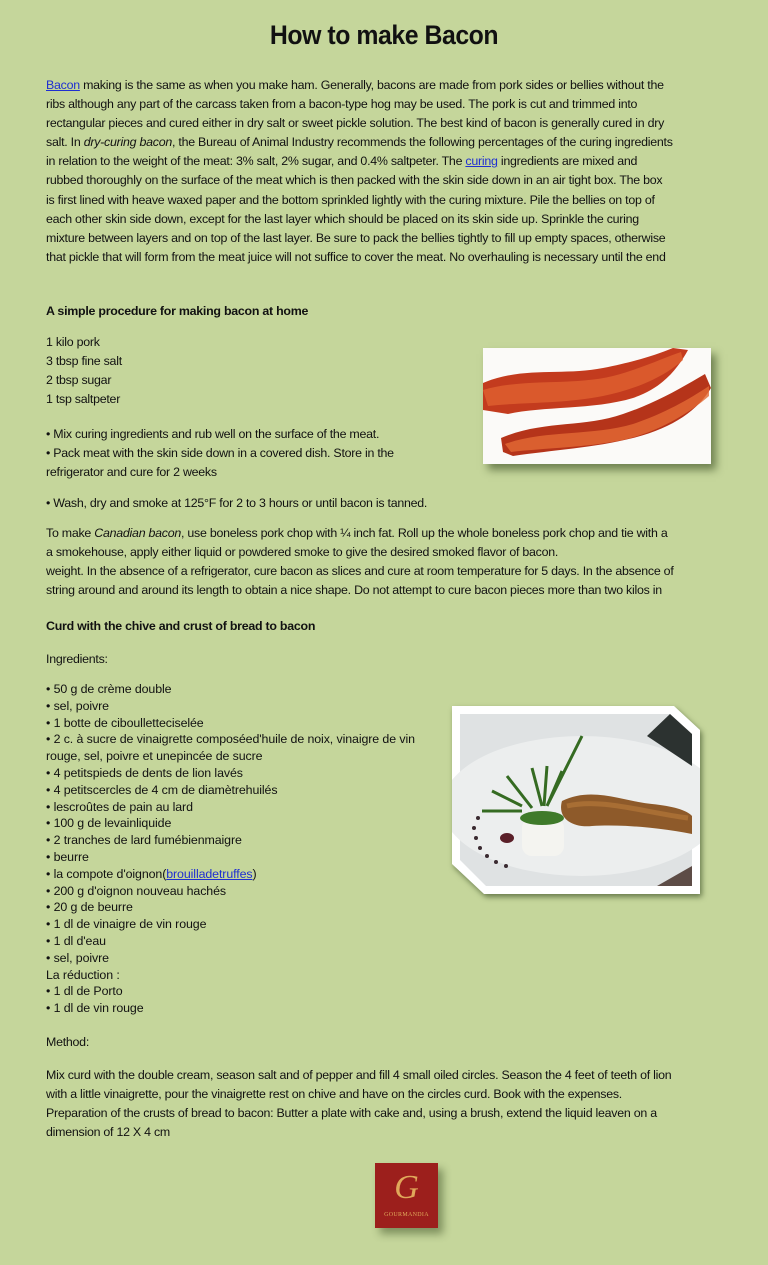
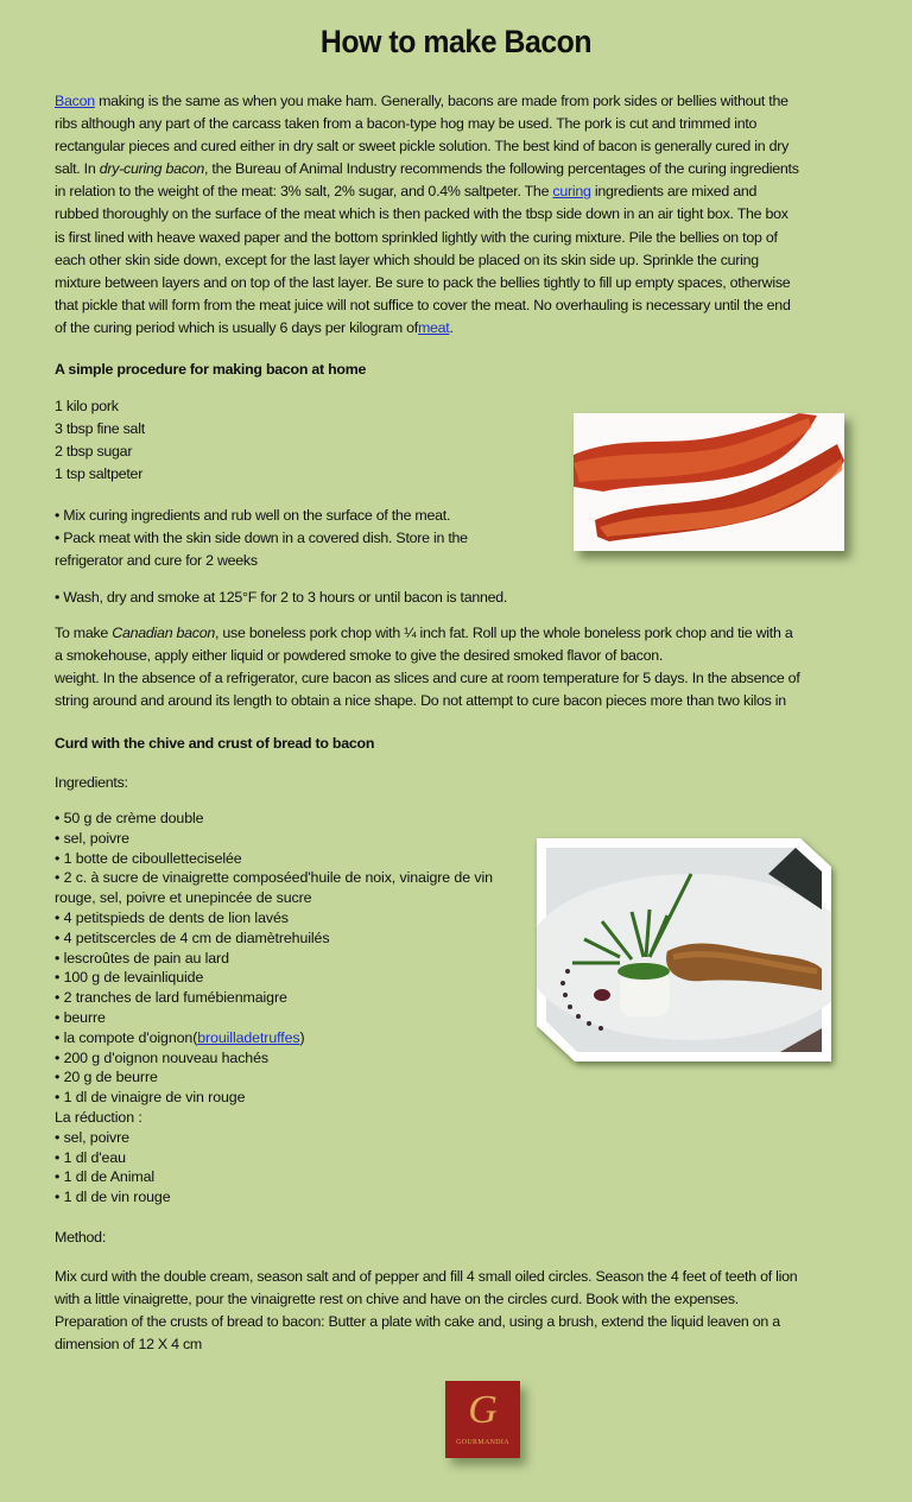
  How to make Bacon
  Bacon making is the same as when you make ham. Generally, bacons are made from pork sides or bellies without the
  ribs although any part of the carcass taken from a bacon-type hog may be used. The pork is cut and trimmed into
  rectangular pieces and cured either in dry salt or sweet pickle solution. The best kind of bacon is generally cured in dry
  salt. In dry-curing bacon, the Bureau of Animal Industry recommends the following percentages of the curing ingredients
  in relation to the weight of the meat: 3% salt, 2% sugar, and 0.4% saltpeter. The curing ingredients are mixed and
- rubbed thoroughly on the surface of the meat which is then packed with the skin side down in an air tight box. The box
+ rubbed thoroughly on the surface of the meat which is then packed with the tbsp side down in an air tight box. The box
  is first lined with heave waxed paper and the bottom sprinkled lightly with the curing mixture. Pile the bellies on top of
  each other skin side down, except for the last layer which should be placed on its skin side up. Sprinkle the curing
  mixture between layers and on top of the last layer. Be sure to pack the bellies tightly to fill up empty spaces, otherwise
  that pickle that will form from the meat juice will not suffice to cover the meat. No overhauling is necessary until the end
+ of the curing period which is usually 6 days per kilogram ofmeat.
  A simple procedure for making bacon at home
  1 kilo pork
  3 tbsp fine salt
  2 tbsp sugar
  1 tsp saltpeter
  • Mix curing ingredients and rub well on the surface of the meat.
  • Pack meat with the skin side down in a covered dish. Store in the
  refrigerator and cure for 2 weeks
  • Wash, dry and smoke at 125°F for 2 to 3 hours or until bacon is tanned.
  To make Canadian bacon, use boneless pork chop with ¼ inch fat. Roll up the whole boneless pork chop and tie with a
  a smokehouse, apply either liquid or powdered smoke to give the desired smoked flavor of bacon.
  weight. In the absence of a refrigerator, cure bacon as slices and cure at room temperature for 5 days. In the absence of
  string around and around its length to obtain a nice shape. Do not attempt to cure bacon pieces more than two kilos in
  Curd with the chive and crust of bread to bacon
  Ingredients:
  • 50 g de crème double
  • sel, poivre
  • 1 botte de ciboulletteciselée
  • 2 c. à sucre de vinaigrette composéed'huile de noix, vinaigre de vin
  rouge, sel, poivre et unepincée de sucre
  • 4 petitspieds de dents de lion lavés
  • 4 petitscercles de 4 cm de diamètrehuilés
  • lescroûtes de pain au lard
  • 100 g de levainliquide
  • 2 tranches de lard fumébienmaigre
  • beurre
  • la compote d'oignon(brouilladetruffes)
  • 200 g d'oignon nouveau hachés
  • 20 g de beurre
  • 1 dl de vinaigre de vin rouge
- • 1 dl d'eau
+ La réduction :
  • sel, poivre
- La réduction :
+ • 1 dl d'eau
- • 1 dl de Porto
+ • 1 dl de Animal
  • 1 dl de vin rouge
  Method:
  Mix curd with the double cream, season salt and of pepper and fill 4 small oiled circles. Season the 4 feet of teeth of lion
  with a little vinaigrette, pour the vinaigrette rest on chive and have on the circles curd. Book with the expenses.
  Preparation of the crusts of bread to bacon: Butter a plate with cake and, using a brush, extend the liquid leaven on a
  dimension of 12 X 4 cm
  G
